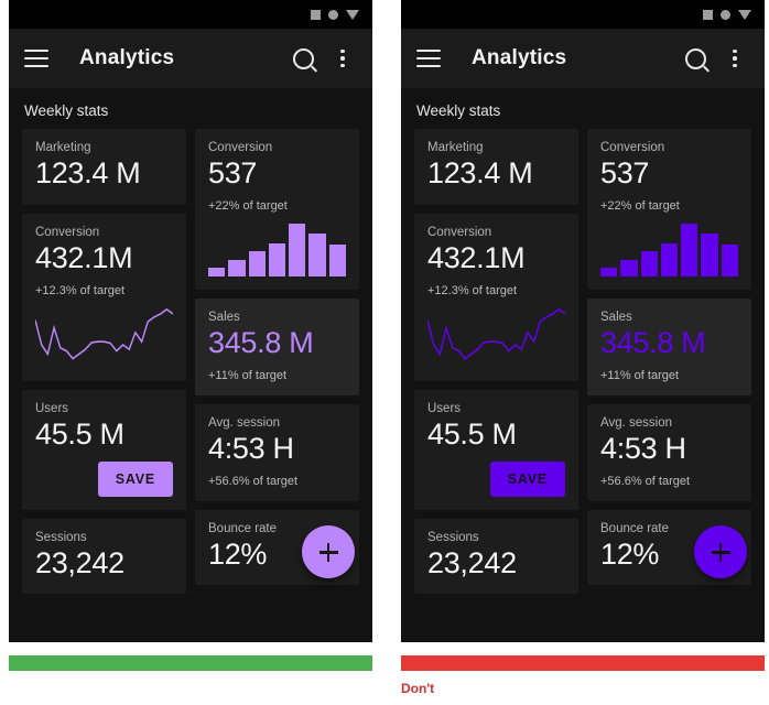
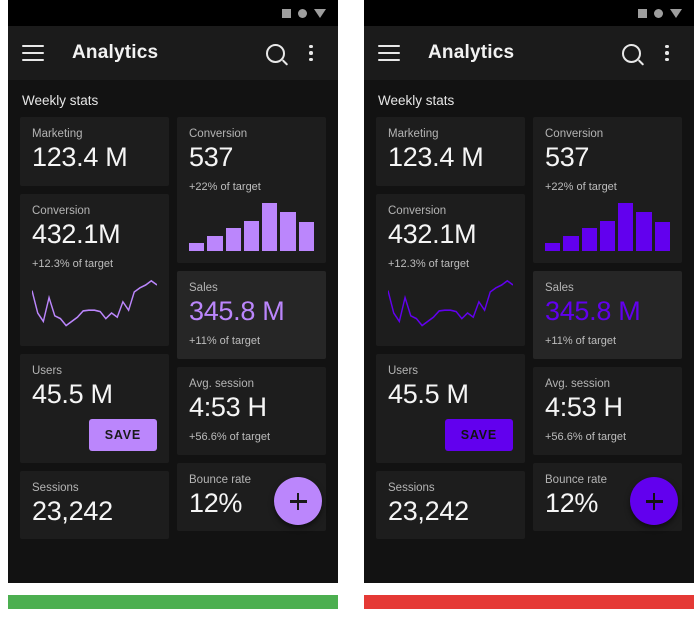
  Analytics
  Weekly stats
  Marketing
  123.4 M
  Conversion
  432.1M
  +12.3% of target
  Users
  45.5 M
  SAVE
  Sessions
  23,242
  Conversion
  537
  +22% of target
  Sales
  345.8 M
  +11% of target
  Avg. session
  4:53 H
  +56.6% of target
  Bounce rate
  12%
  Analytics
  Weekly stats
  Marketing
  123.4 M
  Conversion
  432.1M
  +12.3% of target
  Users
  45.5 M
  SAVE
  Sessions
  23,242
  Conversion
  537
  +22% of target
  Sales
  345.8 M
  +11% of target
  Avg. session
  4:53 H
  +56.6% of target
  Bounce rate
  12%
- Don't
